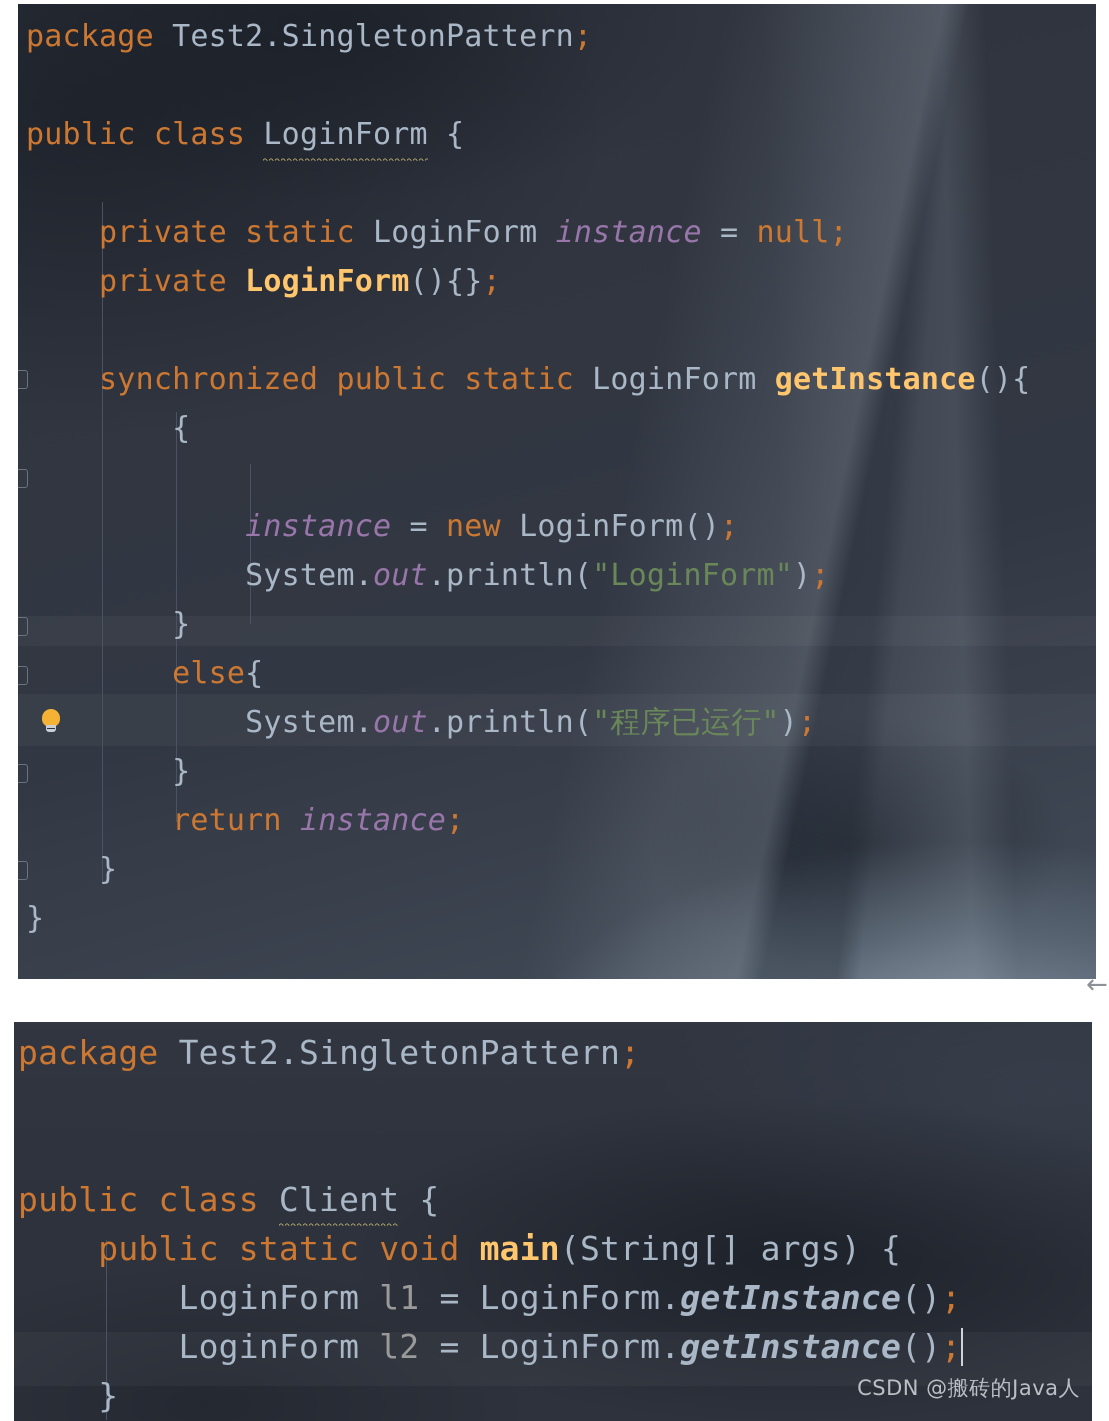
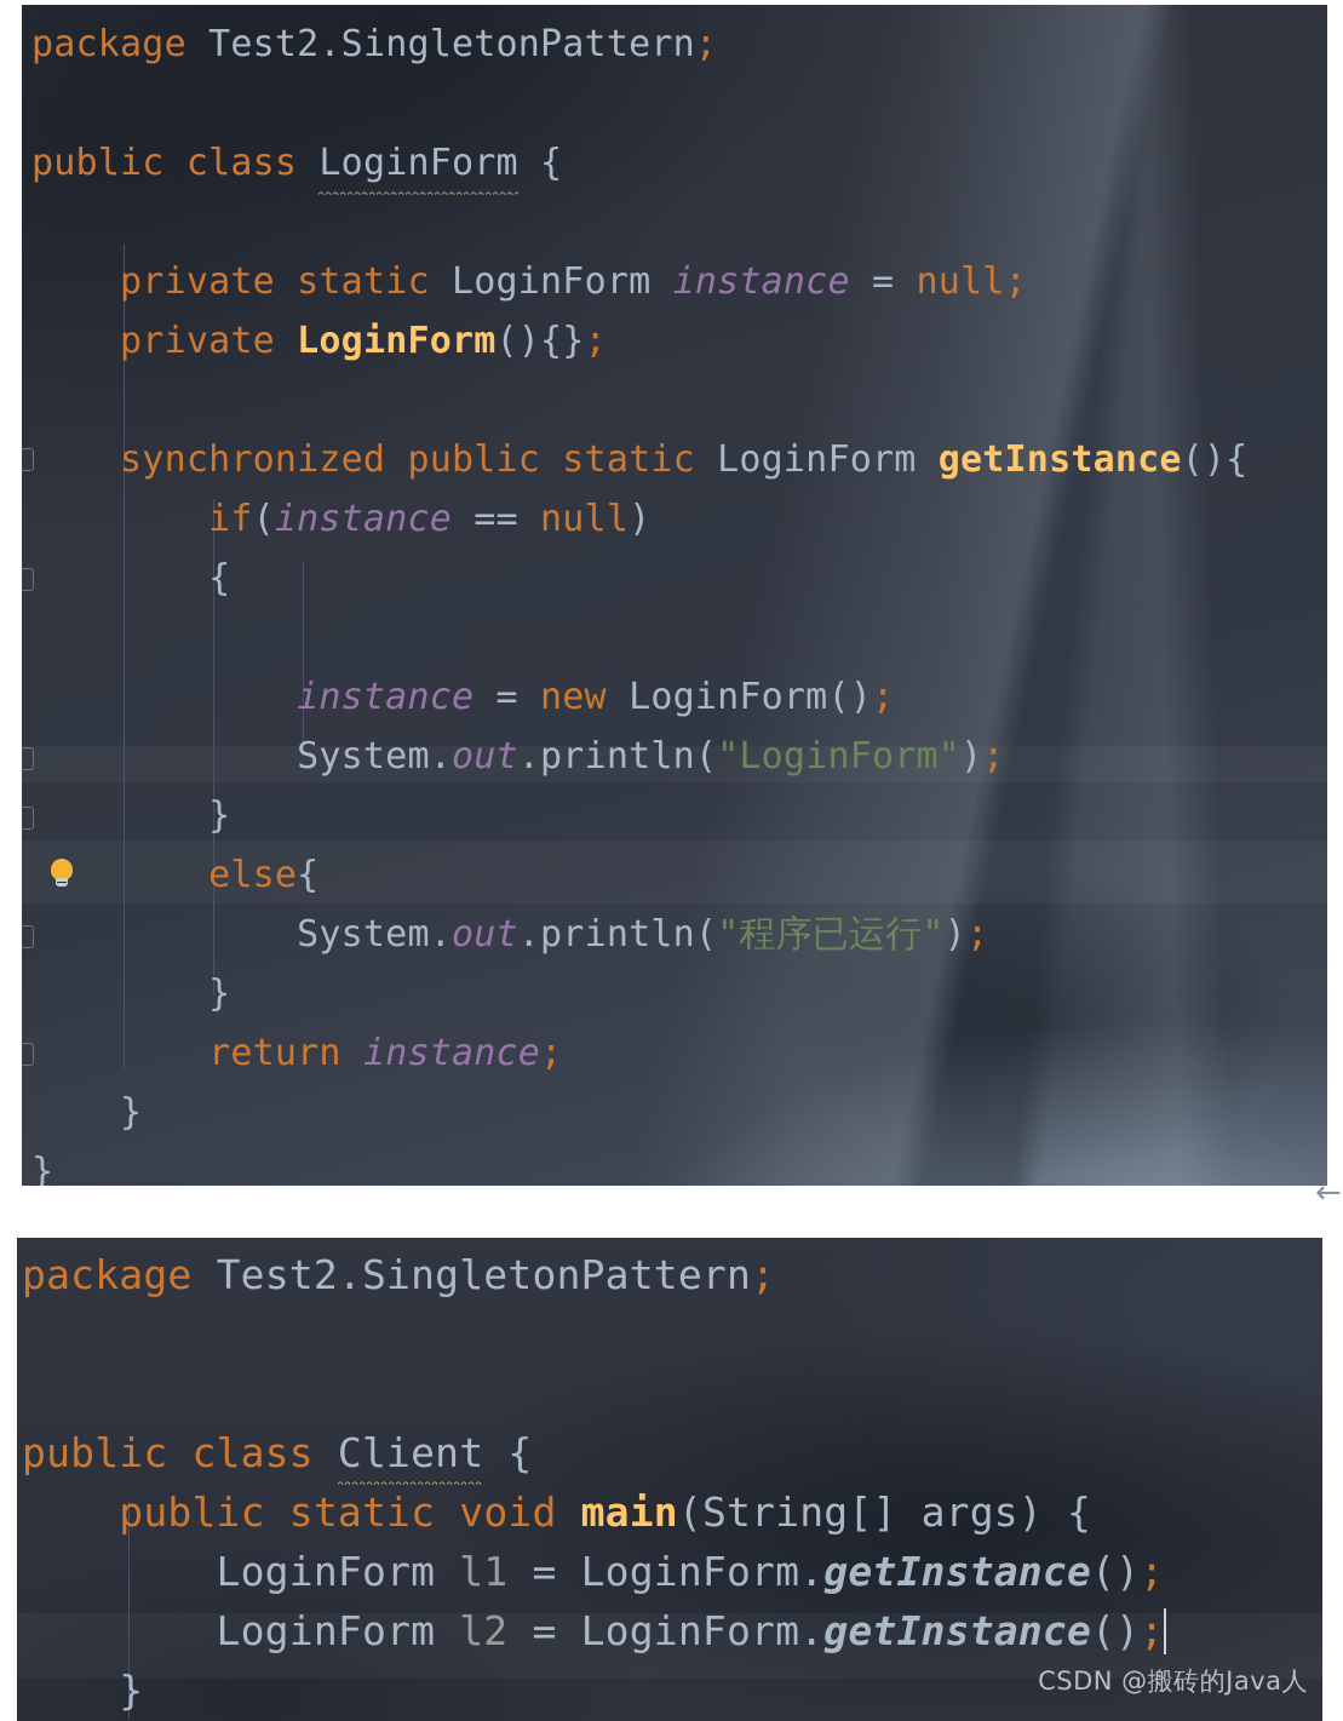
  package Test2.SingletonPattern;
  public class LoginForm {
  private static LoginForm instance = null;
  private LoginForm(){};
  synchronized public static LoginForm getInstance(){
+ if(instance == null)
  {
  instance = new LoginForm();
  System.out.println("LoginForm");
  }
  else{
  System.out.println("程序已运行");
  }
  return instance;
  }
  }
  ←
  package Test2.SingletonPattern;
  public class Client {
  public static void main(String[] args) {
  LoginForm l1 = LoginForm.getInstance();
  LoginForm l2 = LoginForm.getInstance();
  }
  CSDN @搬砖的Java人
